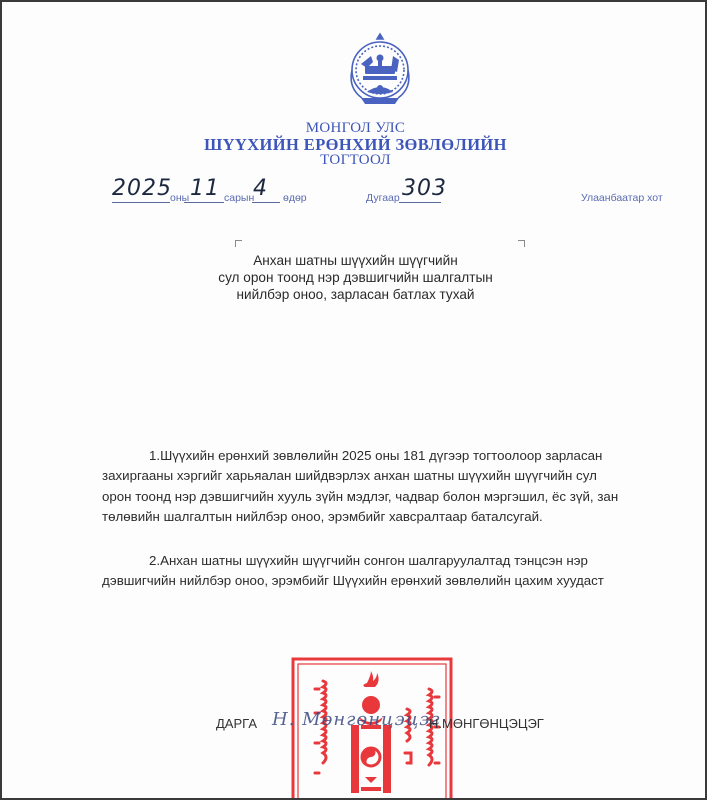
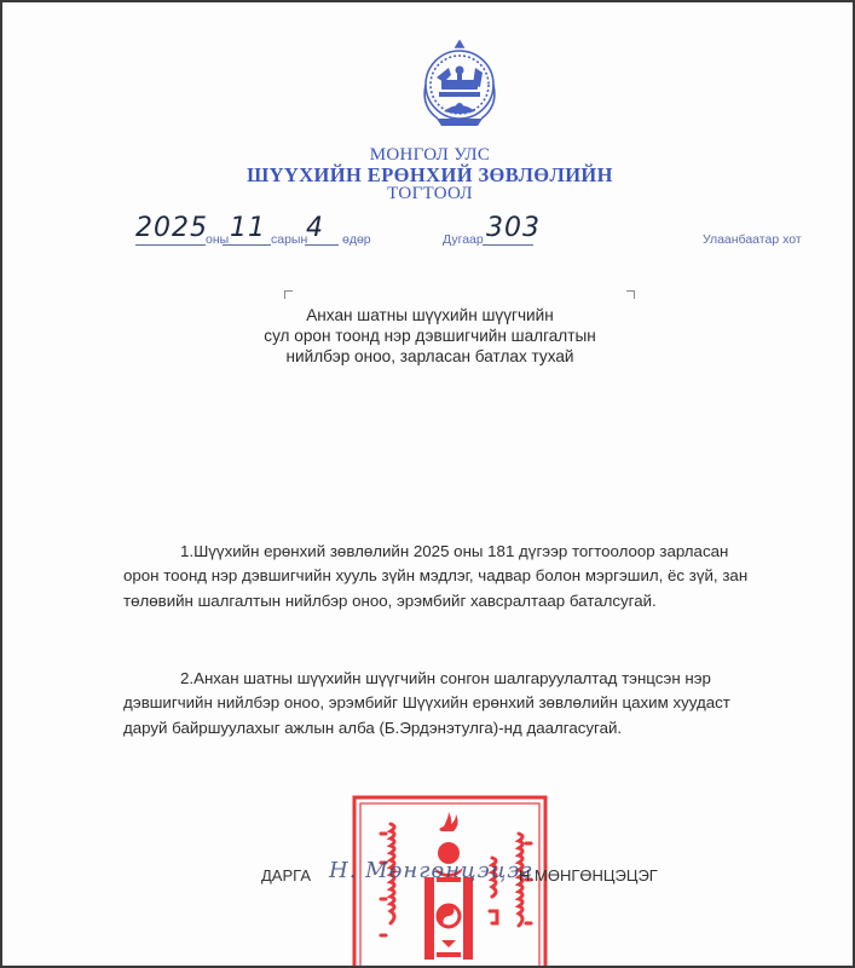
  МОНГОЛ УЛС
  ШҮҮХИЙН ЕРӨНХИЙ ЗӨВЛӨЛИЙН
  ТОГТООЛ
  2025
  оны
  11
  сарын
  4
  өдөр
  Дугаар
  303
  Улаанбаатар хот
  Анхан шатны шүүхийн шүүгчийн
  сул орон тоонд нэр дэвшигчийн шалгалтын
  нийлбэр оноо, зарласан батлах тухай
  1.Шүүхийн ерөнхий зөвлөлийн 2025 оны 181 дүгээр тогтоолоор зарласан
- захиргааны хэргийг харьяалан шийдвэрлэх анхан шатны шүүхийн шүүгчийн сул
  орон тоонд нэр дэвшигчийн хууль зүйн мэдлэг, чадвар болон мэргэшил, ёс зүй, зан
  төлөвийн шалгалтын нийлбэр оноо, эрэмбийг хавсралтаар баталсугай.
  2.Анхан шатны шүүхийн шүүгчийн сонгон шалгаруулалтад тэнцсэн нэр
  дэвшигчийн нийлбэр оноо, эрэмбийг Шүүхийн ерөнхий зөвлөлийн цахим хуудаст
+ даруй байршуулахыг ажлын алба (Б.Эрдэнэтулга)-нд даалгасугай.
  ДАРГА
  Н. Мөнгөнцэцэг
  Н.МӨНГӨНЦЭЦЭГ
